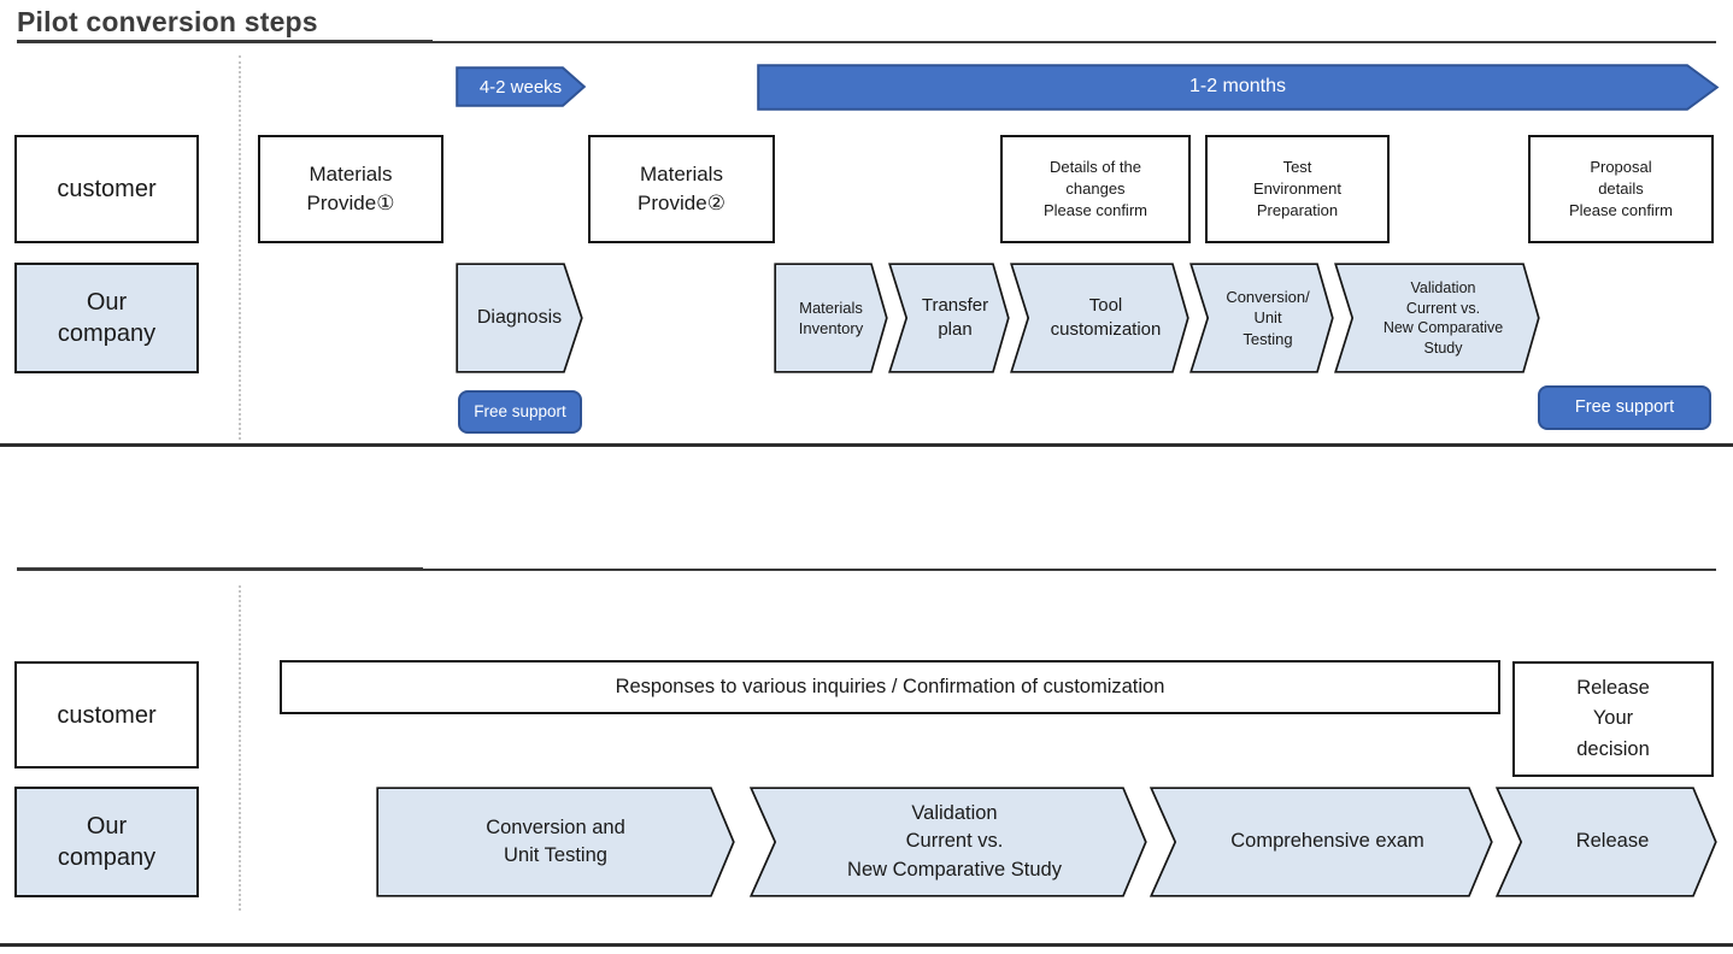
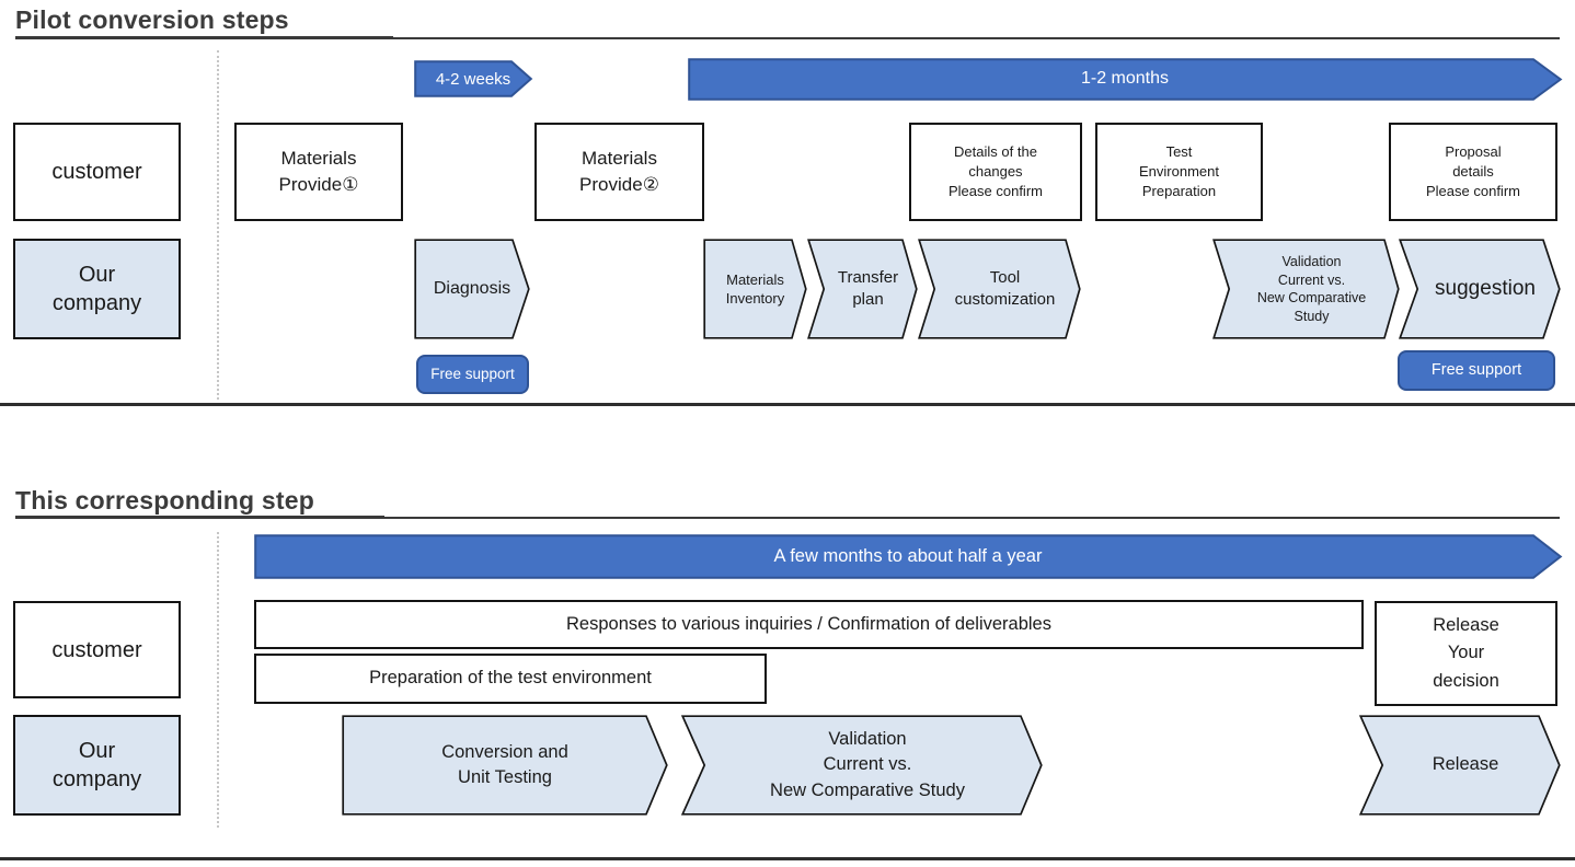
  Pilot conversion steps
  4-2 weeks
  1-2 months
  customer
  Materials
  Provide①
  Materials
  Provide②
  Details of the
  changes
  Please confirm
  Test
  Environment
  Preparation
  Proposal
  details
  Please confirm
  Our
  company
  Diagnosis
  Materials
  Inventory
  Transfer
  plan
  Tool
  customization
- Conversion/
- Unit
- Testing
  Validation
  Current vs.
  New Comparative
  Study
+ suggestion
  Free support
  Free support
+ This corresponding step
+ A few months to about half a year
  customer
- Responses to various inquiries / Confirmation of customization
+ Responses to various inquiries / Confirmation of deliverables
+ Preparation of the test environment
  Release
  Your
  decision
  Our
  company
  Conversion and
  Unit Testing
  Validation
  Current vs.
  New Comparative Study
- Comprehensive exam
  Release
